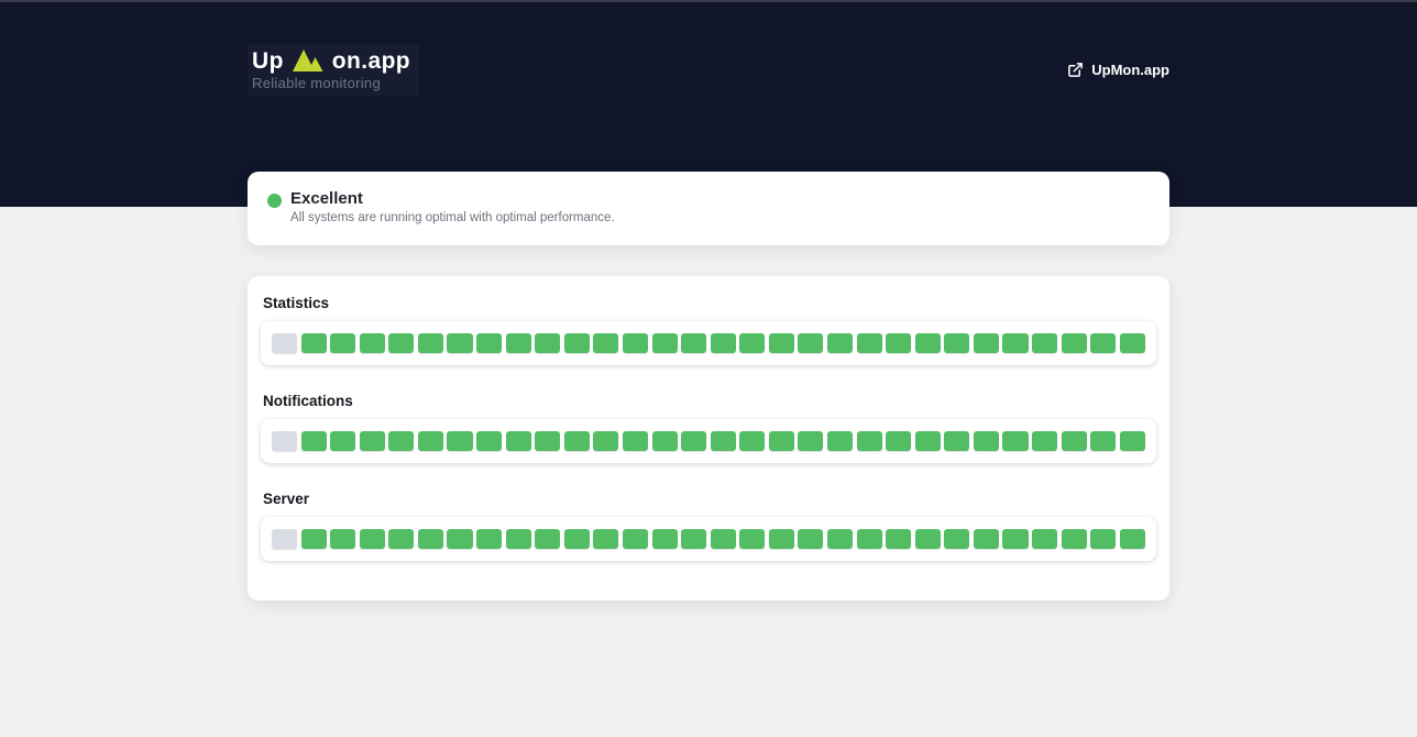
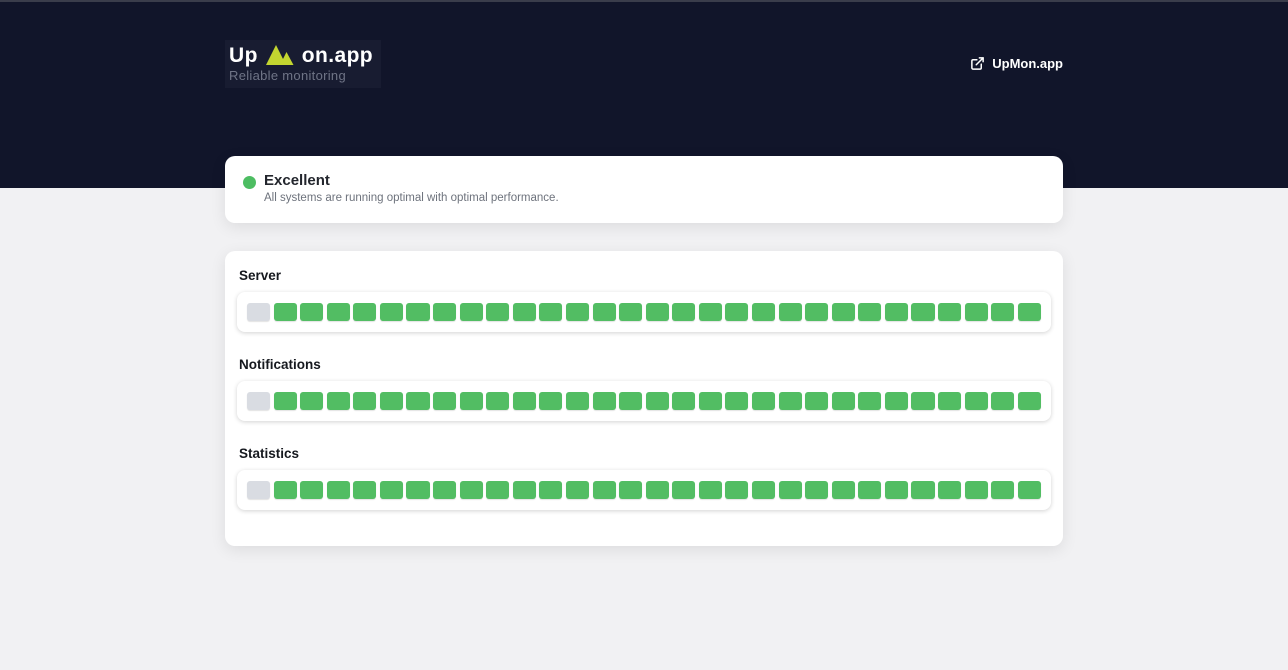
  Up
  on.app
  Reliable monitoring
  UpMon.app
  Excellent
  All systems are running optimal with optimal performance.
- Statistics
+ Server
  Notifications
- Server
+ Statistics
